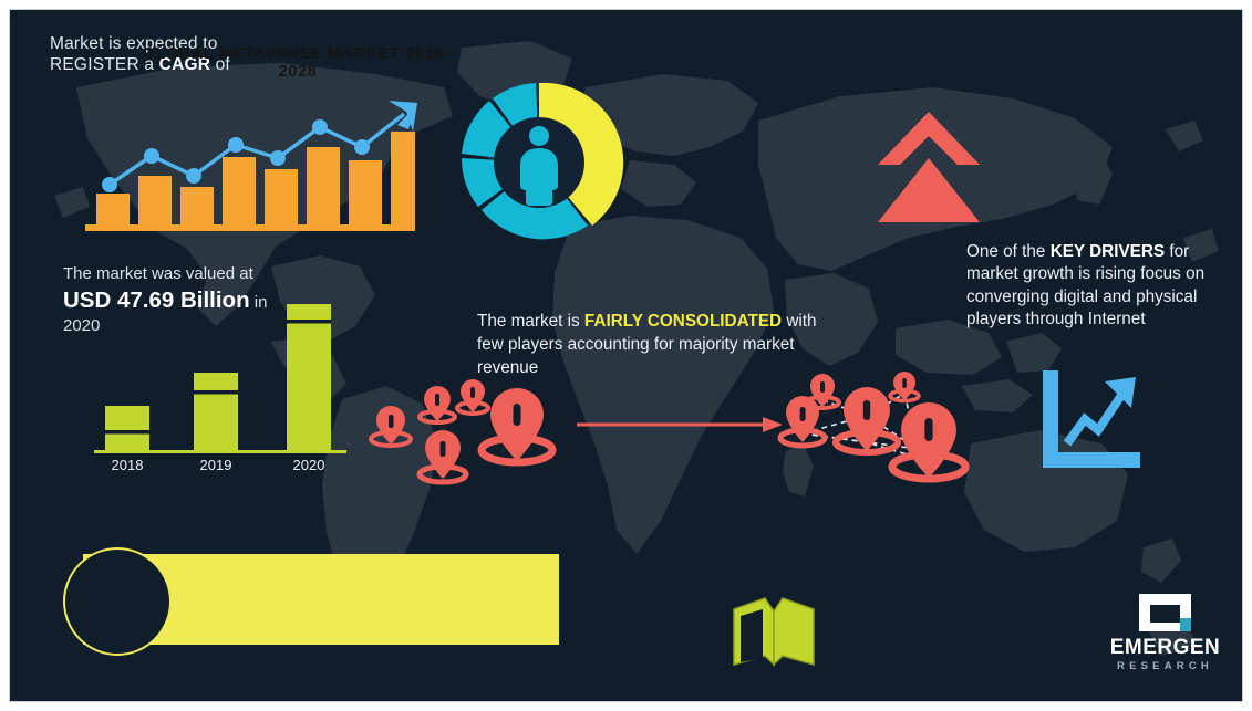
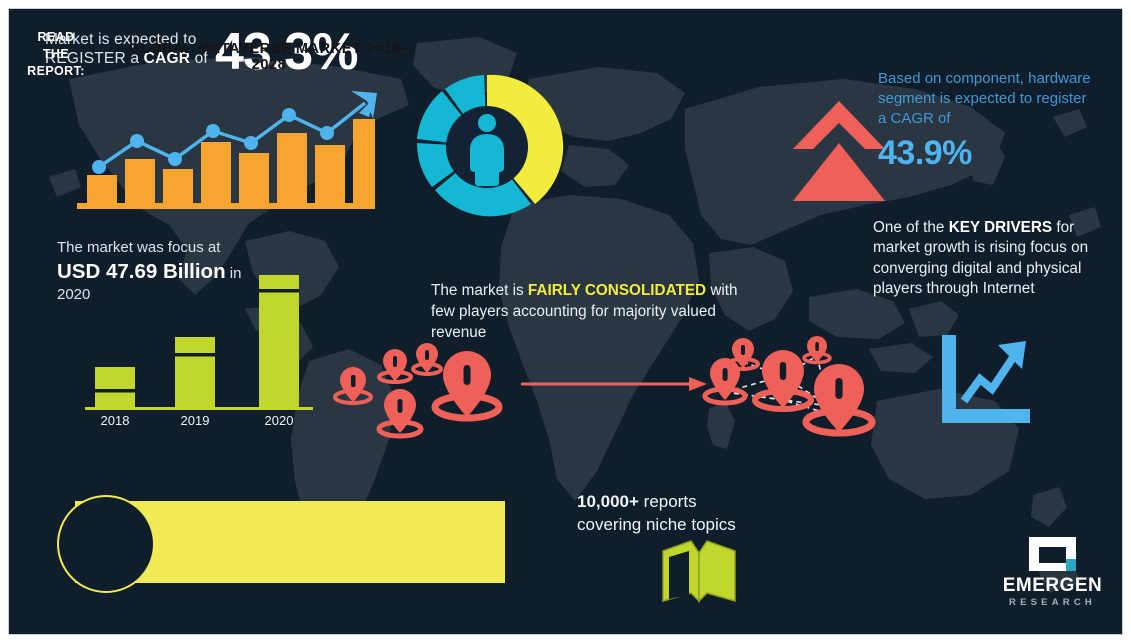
  Market is expected to
  REGISTER a CAGR of
+ 43.3%
+ Based on component, hardware segment is expected to register a CAGR of
+ 43.9%
  One of the KEY DRIVERS for market growth is rising focus on converging digital and physical players through Internet
- The market was valued at
+ The market was focus at
  USD 47.69 Billion in
  2020
  2018
  2019
  2020
- The market is FAIRLY CONSOLIDATED with few players accounting for majority market revenue
+ The market is FAIRLY CONSOLIDATED with few players accounting for majority valued revenue
  GLOBAL METAVERSE MARKET 2018–2028
+ READ
+ THE
+ REPORT:
+ 10,000+ reports
+ covering niche topics
  EMERGEN
  RESEARCH
